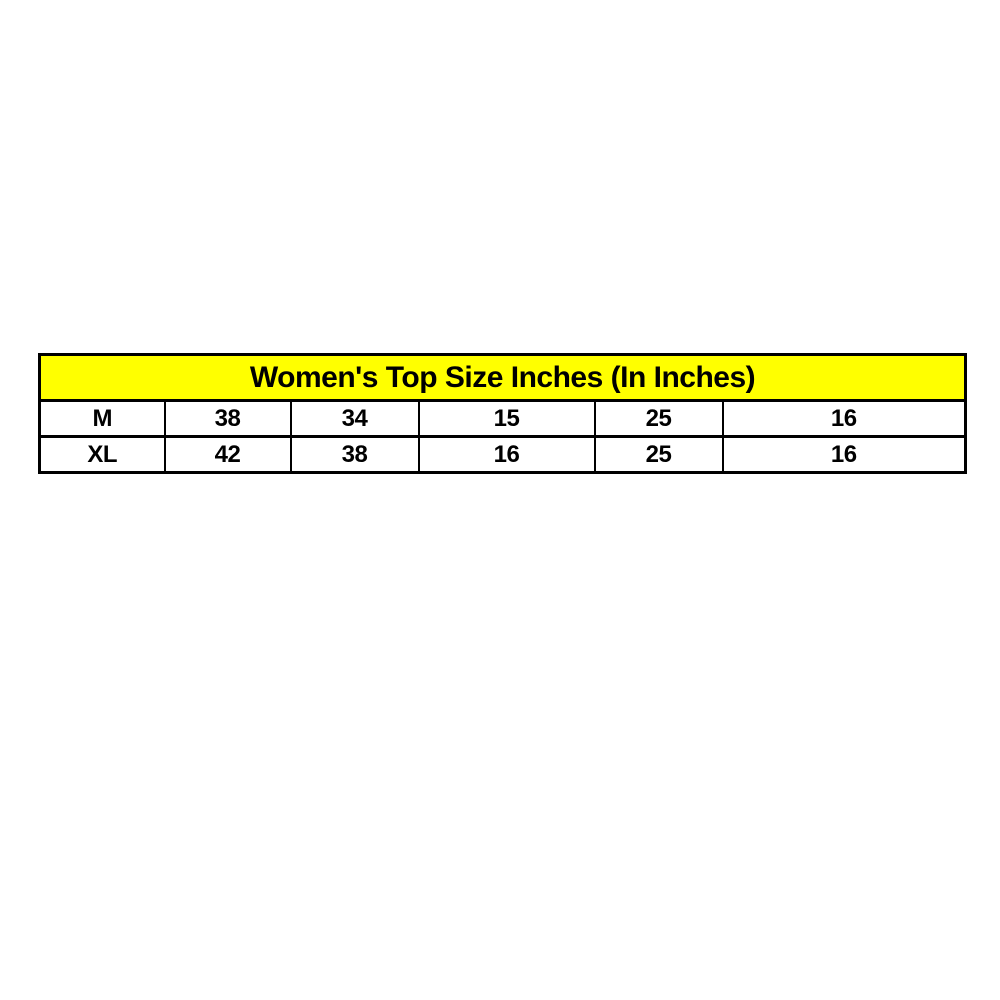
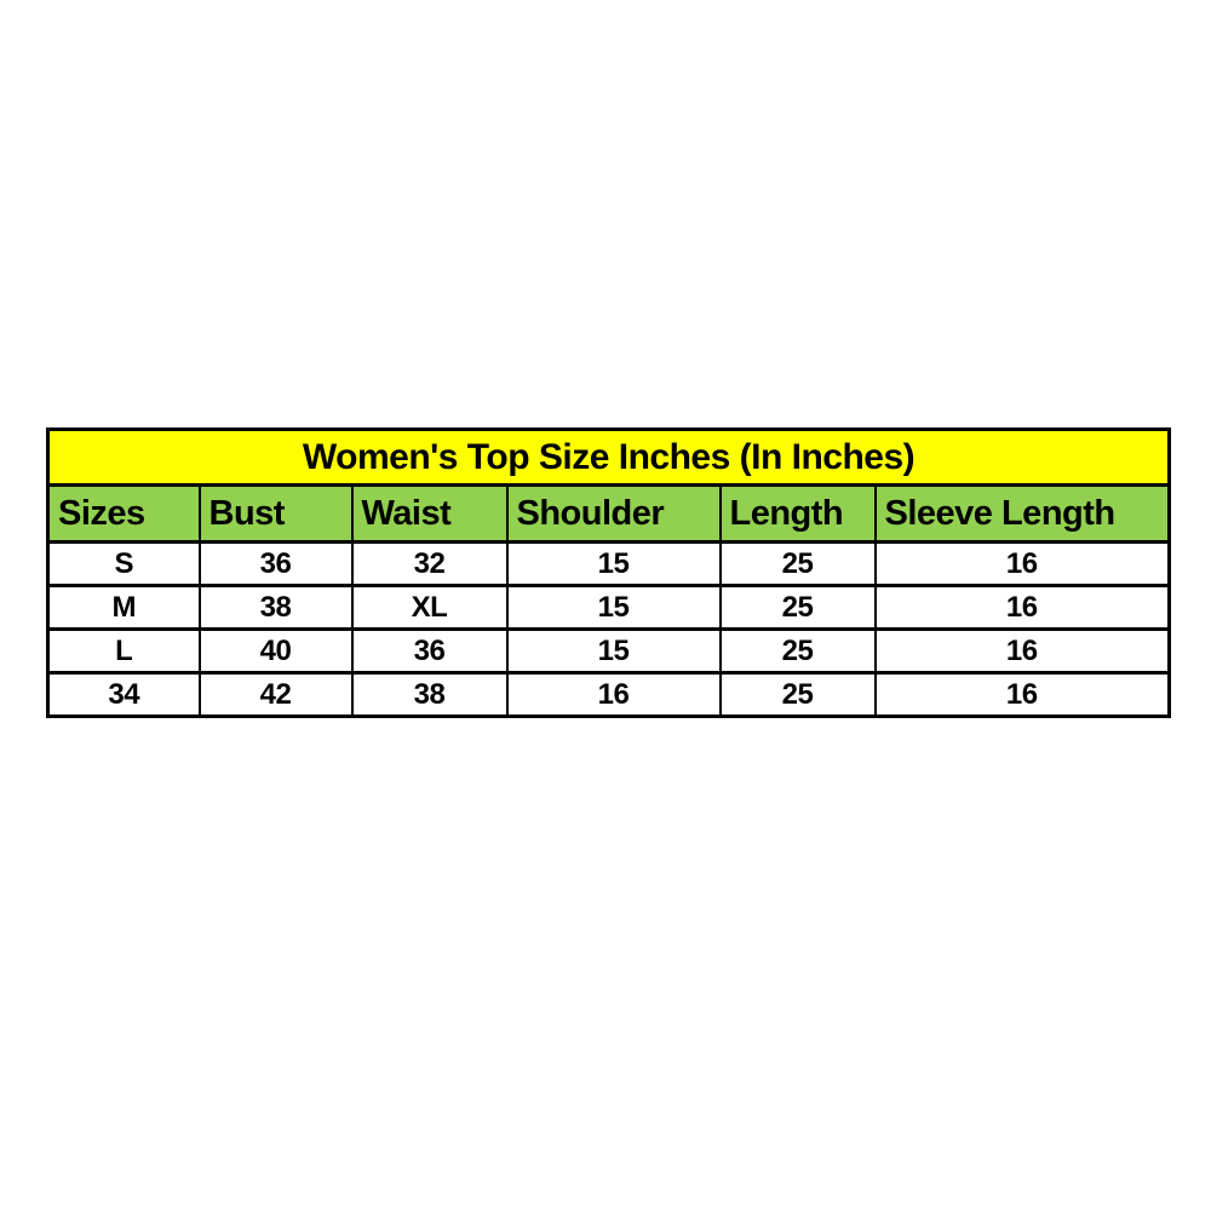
  Women's Top Size Inches (In Inches)
+ Sizes	Bust	Waist	Shoulder	Length	Sleeve Length
+ S	36	32	15	25	16
- M	38	34	15	25	16
+ M	38	XL	15	25	16
+ L	40	36	15	25	16
- XL	42	38	16	25	16
+ 34	42	38	16	25	16
